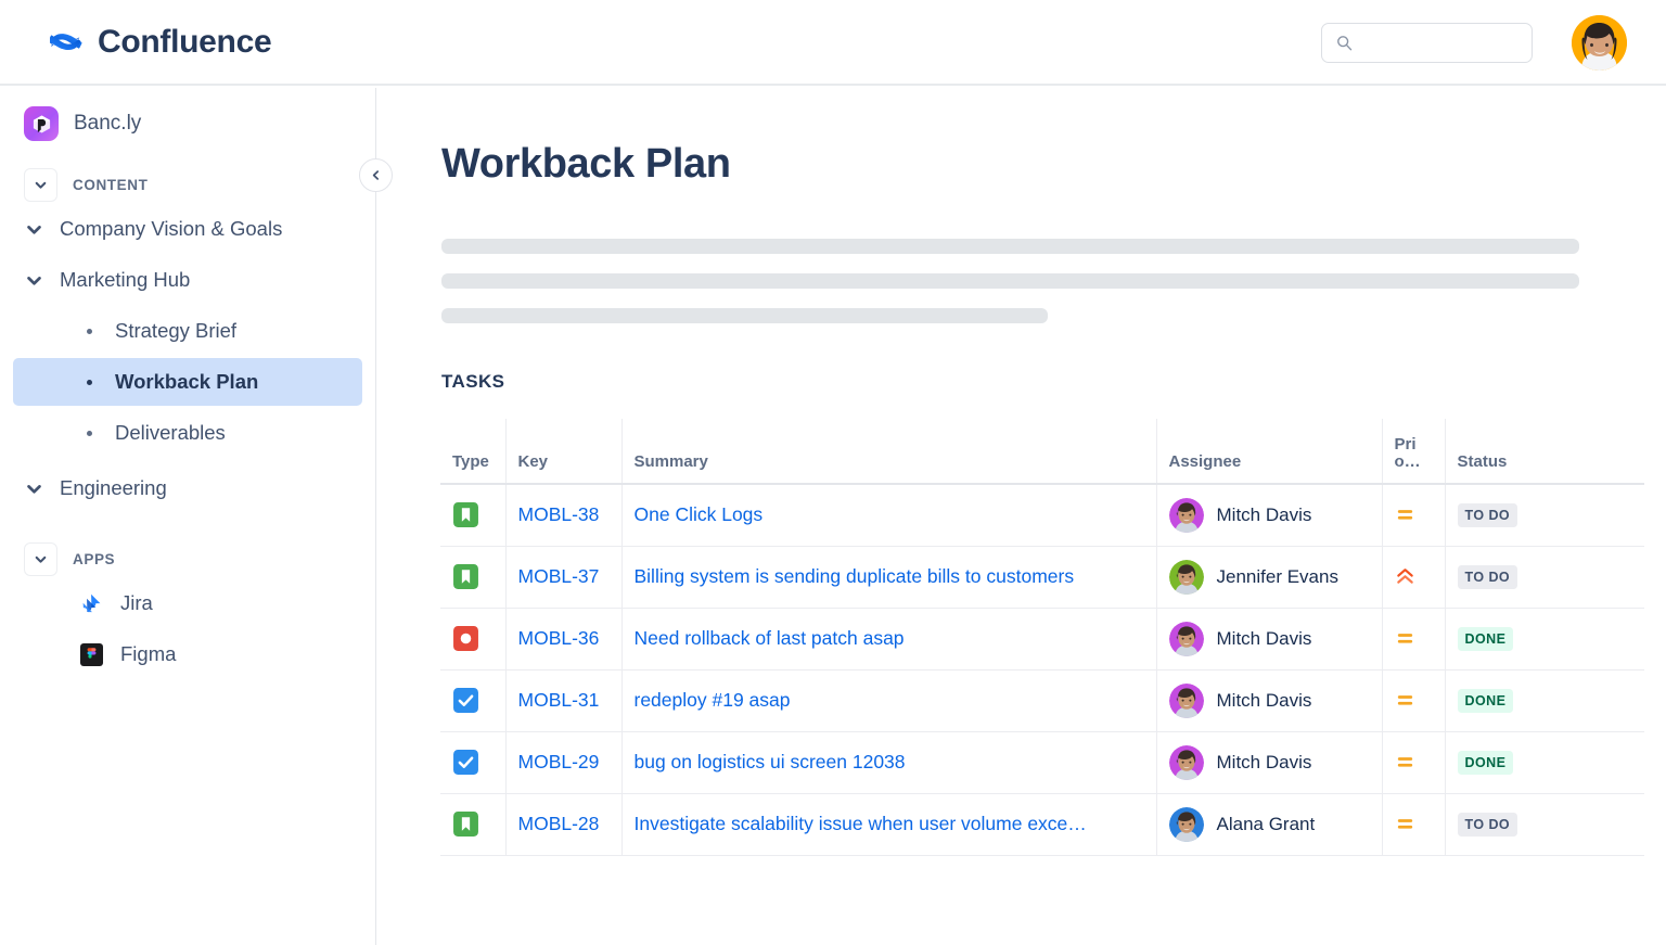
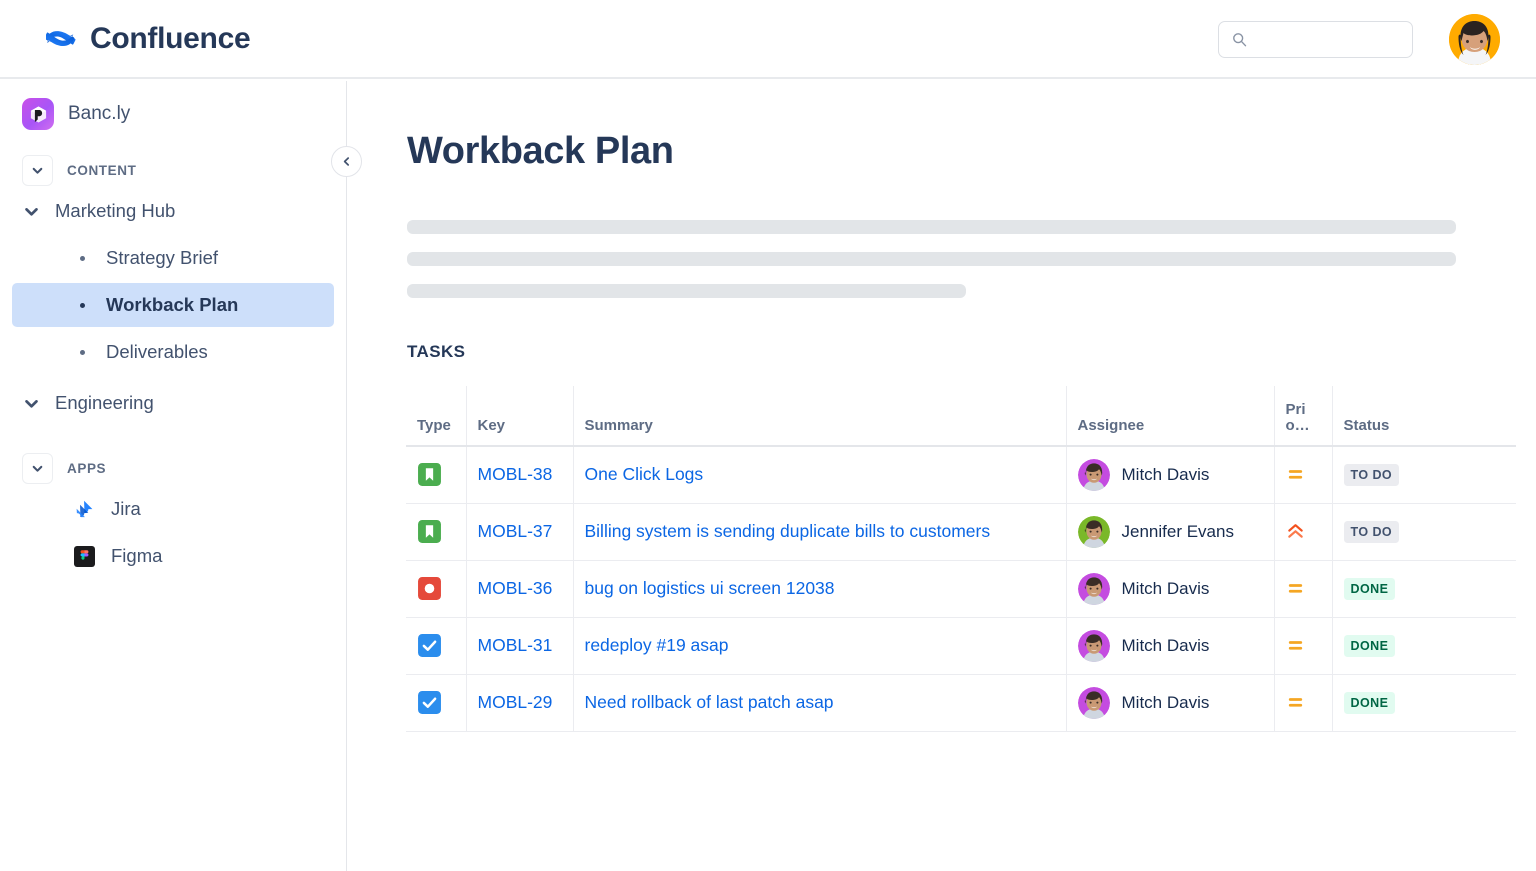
  Confluence
  Banc.ly
  CONTENT
- Company Vision & Goals
  Marketing Hub
  Strategy Brief
  Workback Plan
  Deliverables
  Engineering
  APPS
  Jira
  Figma
  Workback Plan
  TASKS
  Type	Key	Summary	Assignee	Prio…	Status
  	MOBL-38	One Click Logs	Mitch Davis		TO DO
  	MOBL-37	Billing system is sending duplicate bills to customers	Jennifer Evans		TO DO
- 	MOBL-36	Need rollback of last patch asap	Mitch Davis		DONE
+ 	MOBL-36	bug on logistics ui screen 12038	Mitch Davis		DONE
  	MOBL-31	redeploy #19 asap	Mitch Davis		DONE
- 	MOBL-29	bug on logistics ui screen 12038	Mitch Davis		DONE
+ 	MOBL-29	Need rollback of last patch asap	Mitch Davis		DONE
- 	MOBL-28	Investigate scalability issue when user volume exce…	Alana Grant		TO DO
